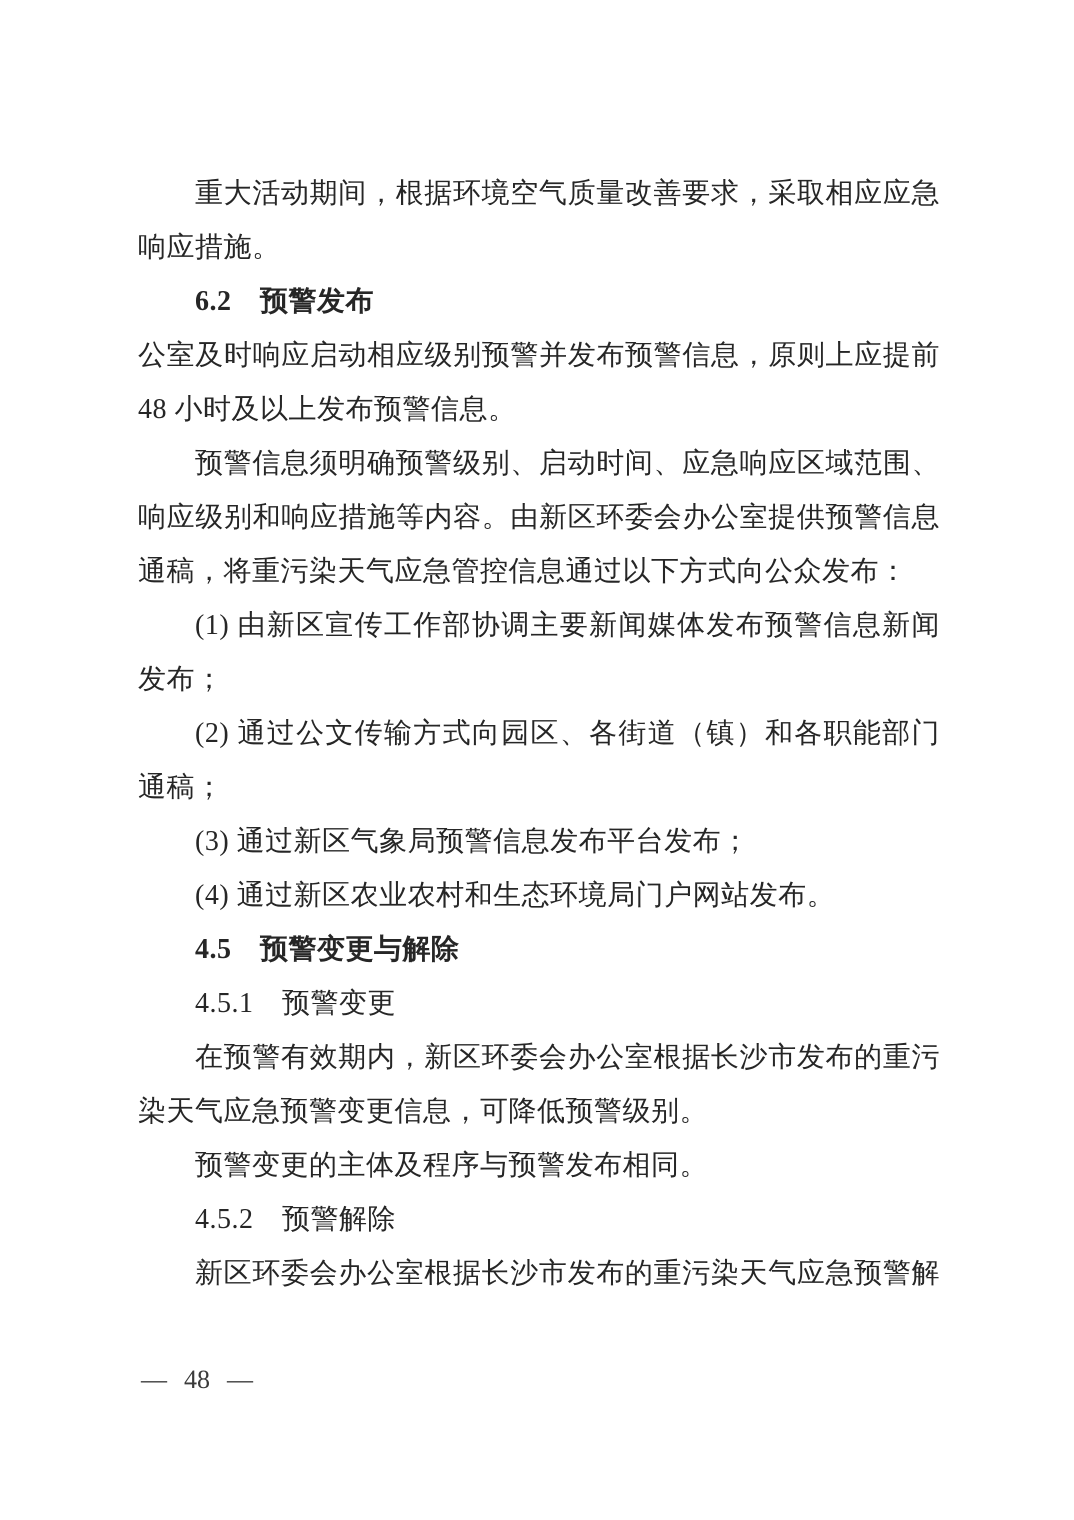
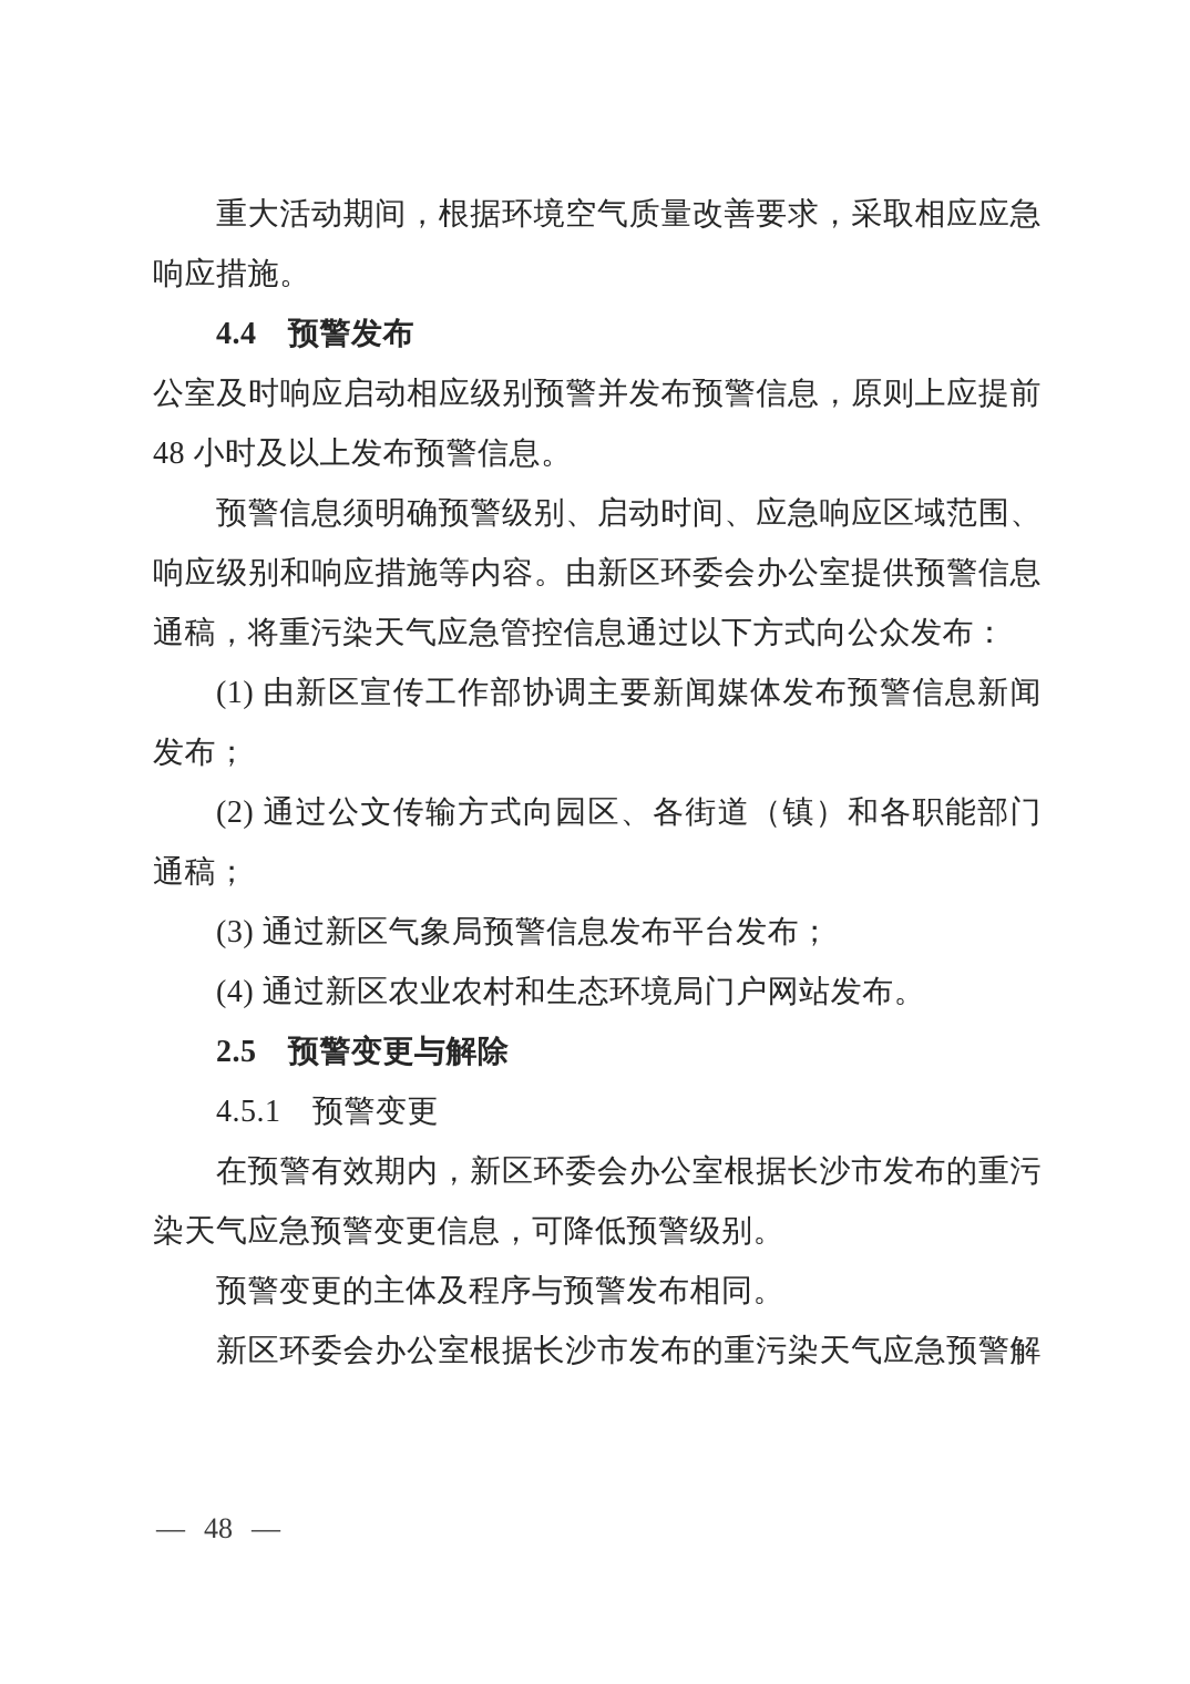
  重大活动期间，根据环境空气质量改善要求，采取相应应急
  响应措施。
- 6.2 预警发布
+ 4.4 预警发布
  公室及时响应启动相应级别预警并发布预警信息，原则上应提前
  48 小时及以上发布预警信息。
  预警信息须明确预警级别、启动时间、应急响应区域范围、
  响应级别和响应措施等内容。由新区环委会办公室提供预警信息
  通稿，将重污染天气应急管控信息通过以下方式向公众发布：
  (1) 由新区宣传工作部协调主要新闻媒体发布预警信息新闻
  发布；
  (2) 通过公文传输方式向园区、各街道（镇）和各职能部门
  通稿；
  (3) 通过新区气象局预警信息发布平台发布；
  (4) 通过新区农业农村和生态环境局门户网站发布。
- 4.5 预警变更与解除
+ 2.5 预警变更与解除
  4.5.1 预警变更
  在预警有效期内，新区环委会办公室根据长沙市发布的重污
  染天气应急预警变更信息，可降低预警级别。
  预警变更的主体及程序与预警发布相同。
- 4.5.2 预警解除
  新区环委会办公室根据长沙市发布的重污染天气应急预警解
  —
  48
  —
